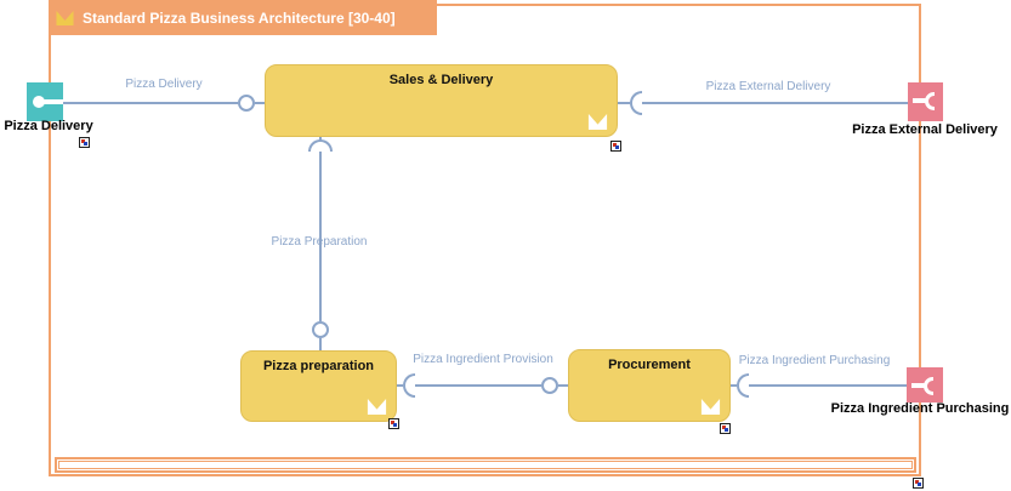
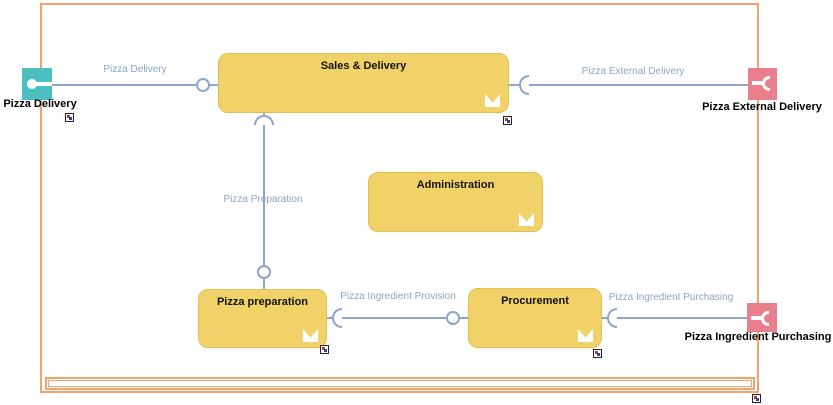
- Standard Pizza Business Architecture [30-40]
  Pizza Delivery
  Pizza External Delivery
  Pizza Preparation
  Pizza Ingredient Provision
  Pizza Ingredient Purchasing
  Sales & Delivery
+ Administration
  Pizza preparation
  Procurement
  Pizza Delivery
  Pizza External Delivery
  Pizza Ingredient Purchasing
